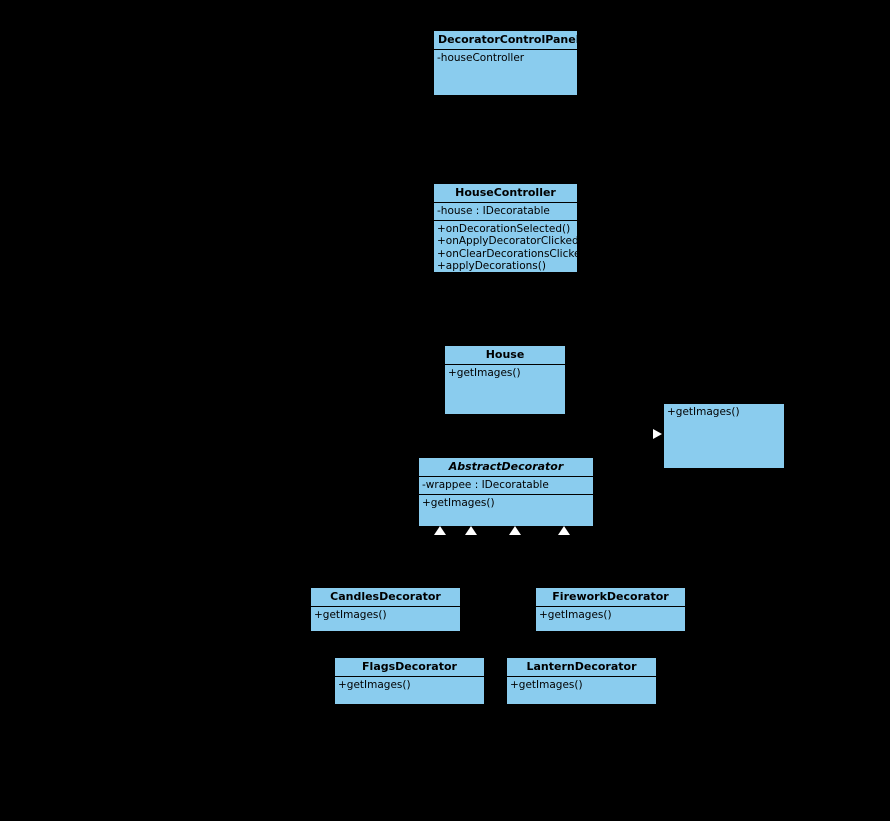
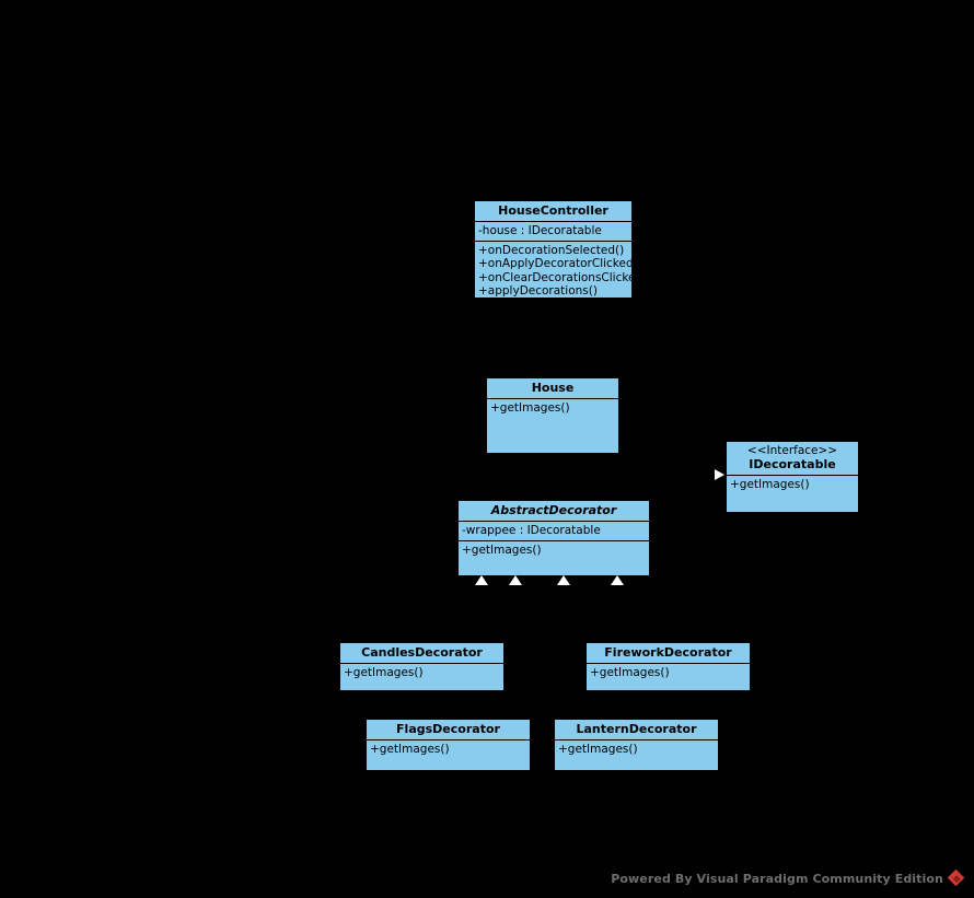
- DecoratorControlPanel
- -houseController
  HouseController
  -house : IDecoratable
  +onDecorationSelected()
  +onApplyDecoratorClicked()
  +onClearDecorationsClicked()
  +applyDecorations()
  House
  +getImages()
+ <<Interface>>
+ IDecoratable
  +getImages()
  AbstractDecorator
  -wrappee : IDecoratable
  +getImages()
  CandlesDecorator
  +getImages()
  FireworkDecorator
  +getImages()
  FlagsDecorator
  +getImages()
  LanternDecorator
  +getImages()
+ Powered By Visual Paradigm Community Edition
